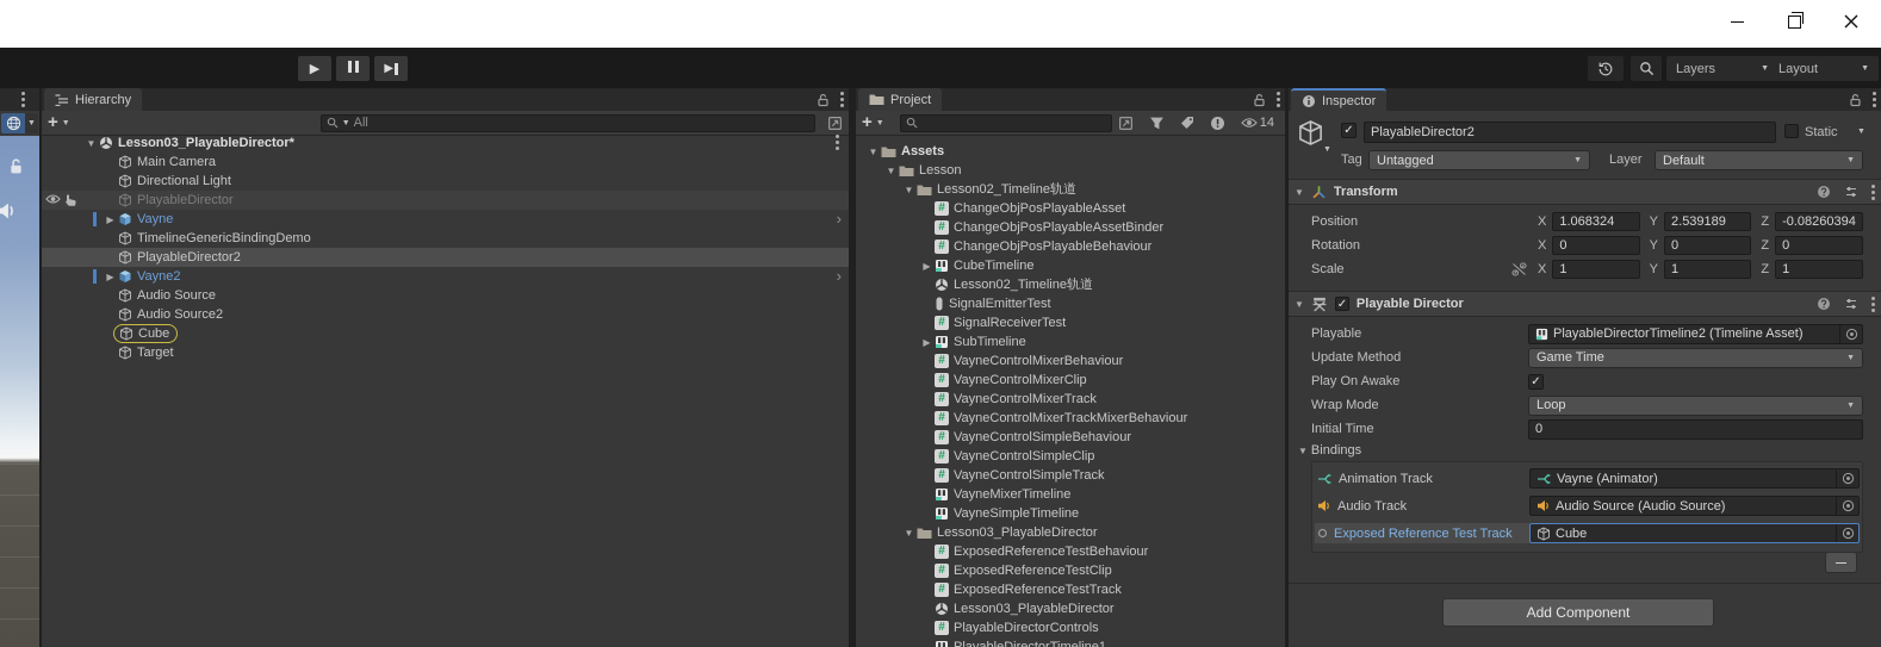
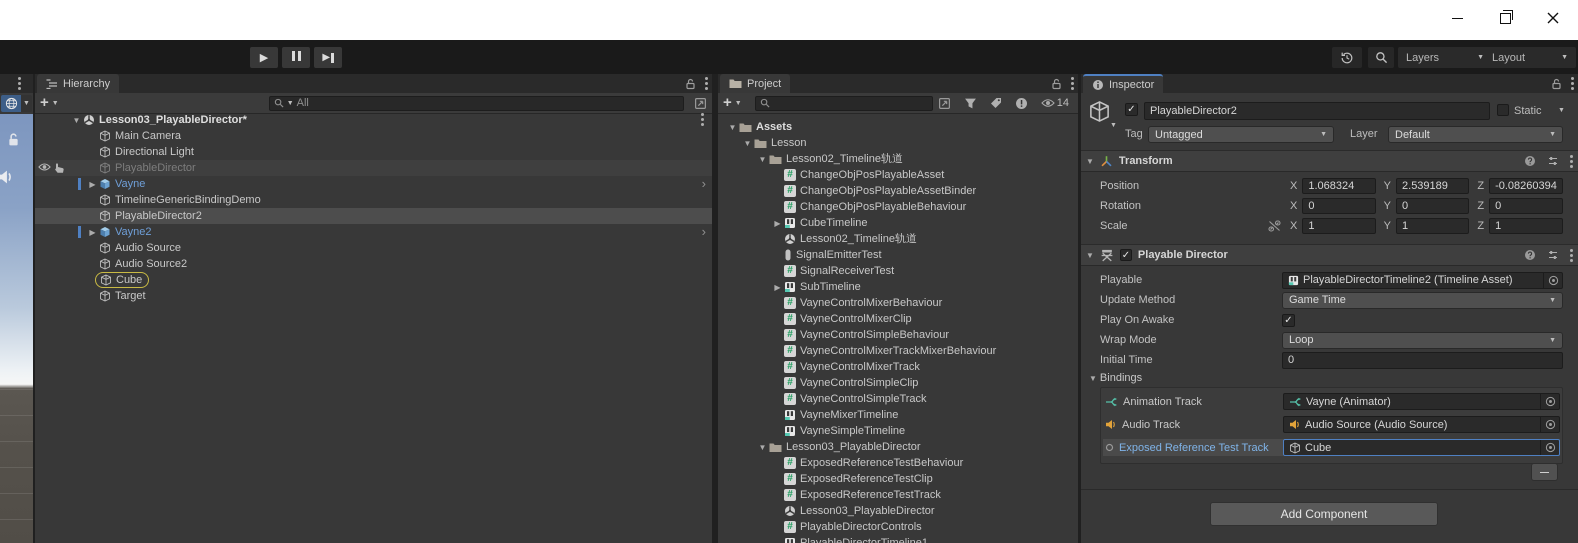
  ▶
  ▶
  Layers
  Layout
  Hierarchy
  +
  All
  ▼
  Lesson03_PlayableDirector*
  Main Camera
  Directional Light
  PlayableDirector
  ▶
  Vayne
  ›
  TimelineGenericBindingDemo
  PlayableDirector2
  ▶
  Vayne2
  ›
  Audio Source
  Audio Source2
  Cube
  Target
  Project
  +
  14
  ▼
  Assets
  ▼
  Lesson
  ▼
  Lesson02_Timeline轨道
  #
  ChangeObjPosPlayableAsset
  #
  ChangeObjPosPlayableAssetBinder
  #
  ChangeObjPosPlayableBehaviour
  ▶
  CubeTimeline
  Lesson02_Timeline轨道
  SignalEmitterTest
  #
  SignalReceiverTest
  ▶
  SubTimeline
  #
  VayneControlMixerBehaviour
  #
  VayneControlMixerClip
  #
- VayneControlMixerTrack
+ VayneControlSimpleBehaviour
  #
  VayneControlMixerTrackMixerBehaviour
  #
- VayneControlSimpleBehaviour
+ VayneControlMixerTrack
  #
  VayneControlSimpleClip
  #
  VayneControlSimpleTrack
  VayneMixerTimeline
  VayneSimpleTimeline
  ▼
  Lesson03_PlayableDirector
  #
  ExposedReferenceTestBehaviour
  #
  ExposedReferenceTestClip
  #
  ExposedReferenceTestTrack
  Lesson03_PlayableDirector
  #
  PlayableDirectorControls
  Inspector
  ✓
  PlayableDirector2
  Static
  Tag
  Untagged
  Layer
  Default
  ▼
  Transform
  Position
  X
  1.068324
  Y
  2.539189
  Z
  -0.08260394
  Rotation
  X
  0
  Y
  0
  Z
  0
  Scale
  X
  1
  Y
  1
  Z
  1
  ▼
  ✓
  Playable Director
  Playable
  PlayableDirectorTimeline2 (Timeline Asset)
  Update Method
  Game Time
  Play On Awake
  ✓
  Wrap Mode
  Loop
  Initial Time
  0
  ▼
  Bindings
  Animation Track
  Vayne (Animator)
  Audio Track
  Audio Source (Audio Source)
  Exposed Reference Test Track
  Cube
  Add Component
